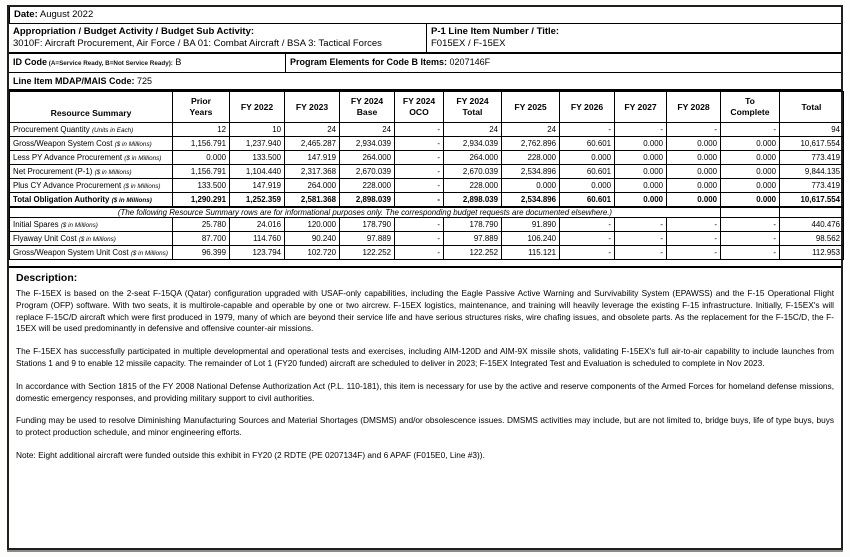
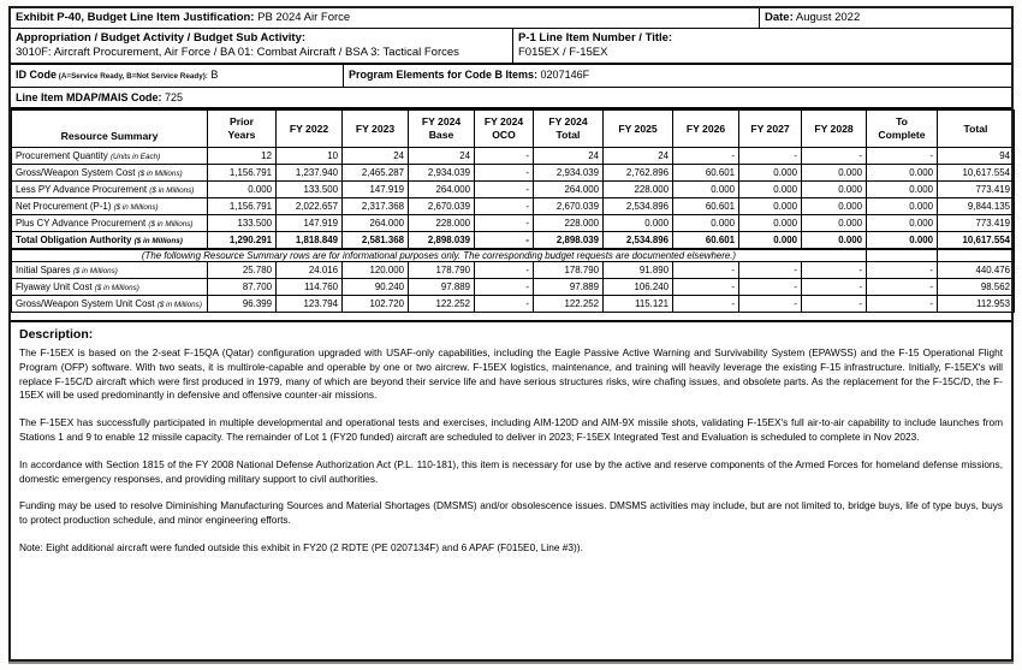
+ Exhibit P-40, Budget Line Item Justification: PB 2024 Air Force
  Date: August 2022
  Appropriation / Budget Activity / Budget Sub Activity:
  3010F: Aircraft Procurement, Air Force / BA 01: Combat Aircraft / BSA 3: Tactical Forces
  P-1 Line Item Number / Title:
  F015EX / F-15EX
  Program Elements for Code B Items: 0207146F
  Line Item MDAP/MAIS Code: 725
  Resource Summary	Prior Years	FY 2022	FY 2023	FY 2024 Base	FY 2024 OCO	FY 2024 Total	FY 2025	FY 2026	FY 2027	FY 2028	To Complete	Total
  Procurement Quantity	12	10	24	24	-	24	24	-	-	-	-	94
  Gross/Weapon System Cost	1,156.791	1,237.940	2,465.287	2,934.039	-	2,934.039	2,762.896	60.601	0.000	0.000	0.000	10,617.554
  Less PY Advance Procurement	0.000	133.500	147.919	264.000	-	264.000	228.000	0.000	0.000	0.000	0.000	773.419
- Net Procurement (P-1)	1,156.791	1,104.440	2,317.368	2,670.039	-	2,670.039	2,534.896	60.601	0.000	0.000	0.000	9,844.135
+ Net Procurement (P-1)	1,156.791	2,022.657	2,317.368	2,670.039	-	2,670.039	2,534.896	60.601	0.000	0.000	0.000	9,844.135
  Plus CY Advance Procurement	133.500	147.919	264.000	228.000	-	228.000	0.000	0.000	0.000	0.000	0.000	773.419
- Total Obligation Authority	1,290.291	1,252.359	2,581.368	2,898.039	-	2,898.039	2,534.896	60.601	0.000	0.000	0.000	10,617.554
+ Total Obligation Authority	1,290.291	1,818.849	2,581.368	2,898.039	-	2,898.039	2,534.896	60.601	0.000	0.000	0.000	10,617.554
  (The following Resource Summary rows are for informational purposes only. The corresponding budget requests are documented elsewhere.)
  Initial Spares	25.780	24.016	120.000	178.790	-	178.790	91.890	-	-	-	-	440.476
  Flyaway Unit Cost	87.700	114.760	90.240	97.889	-	97.889	106.240	-	-	-	-	98.562
  Gross/Weapon System Unit Cost	96.399	123.794	102.720	122.252	-	122.252	115.121	-	-	-	-	112.953
  Description:
  The F-15EX is based on the 2-seat F-15QA (Qatar) configuration upgraded with USAF-only capabilities, including the Eagle Passive Active Warning and Survivability System (EPAWSS) and the F-15 Operational Flight Program (OFP) software. With two seats, it is multirole-capable and operable by one or two aircrew. F-15EX logistics, maintenance, and training will heavily leverage the existing F-15 infrastructure. Initially, F-15EX's will replace F-15C/D aircraft which were first produced in 1979, many of which are beyond their service life and have serious structures risks, wire chafing issues, and obsolete parts. As the replacement for the F-15C/D, the F-15EX will be used predominantly in defensive and offensive counter-air missions.
  The F-15EX has successfully participated in multiple developmental and operational tests and exercises, including AIM-120D and AIM-9X missile shots, validating F-15EX's full air-to-air capability to include launches from Stations 1 and 9 to enable 12 missile capacity. The remainder of Lot 1 (FY20 funded) aircraft are scheduled to deliver in 2023; F-15EX Integrated Test and Evaluation is scheduled to complete in Nov 2023.
  In accordance with Section 1815 of the FY 2008 National Defense Authorization Act (P.L. 110-181), this item is necessary for use by the active and reserve components of the Armed Forces for homeland defense missions, domestic emergency responses, and providing military support to civil authorities.
  Funding may be used to resolve Diminishing Manufacturing Sources and Material Shortages (DMSMS) and/or obsolescence issues. DMSMS activities may include, but are not limited to, bridge buys, life of type buys, buys to protect production schedule, and minor engineering efforts.
  Note: Eight additional aircraft were funded outside this exhibit in FY20 (2 RDTE (PE 0207134F) and 6 APAF (F015E0, Line #3)).
